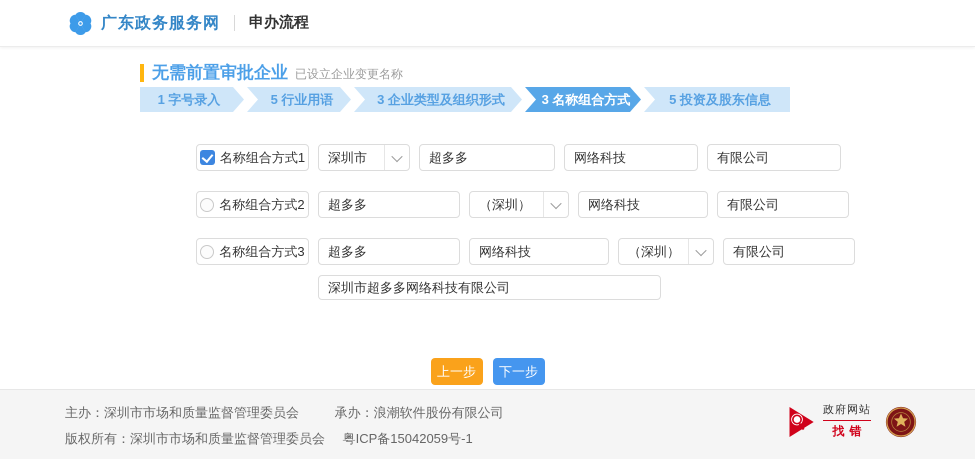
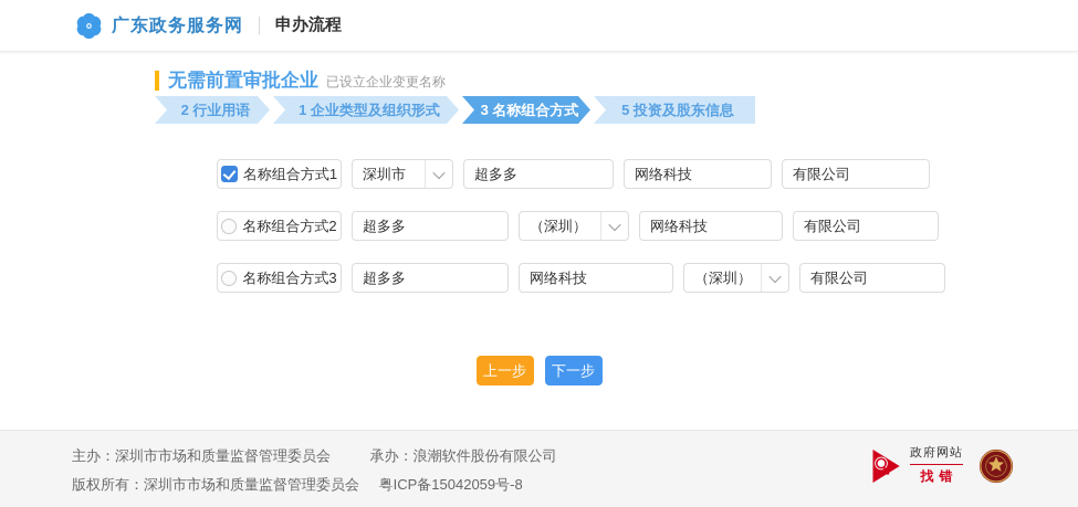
  广东政务服务网
  申办流程
  无需前置审批企业
  已设立企业变更名称
- 1 字号录入
- 5 行业用语
+ 2 行业用语
- 3 企业类型及组织形式
+ 1 企业类型及组织形式
  3 名称组合方式
  5 投资及股东信息
  名称组合方式1
  深圳市
  超多多
  网络科技
  有限公司
  名称组合方式2
  超多多
  （深圳）
  网络科技
  有限公司
  名称组合方式3
  超多多
  网络科技
  （深圳）
  有限公司
- 深圳市超多多网络科技有限公司
  上一步
  下一步
  主办：深圳市市场和质量监督管理委员会 承办：浪潮软件股份有限公司
- 版权所有：深圳市市场和质量监督管理委员会 粤ICP备15042059号-1
+ 版权所有：深圳市市场和质量监督管理委员会 粤ICP备15042059号-8
  政府网站
  找错
